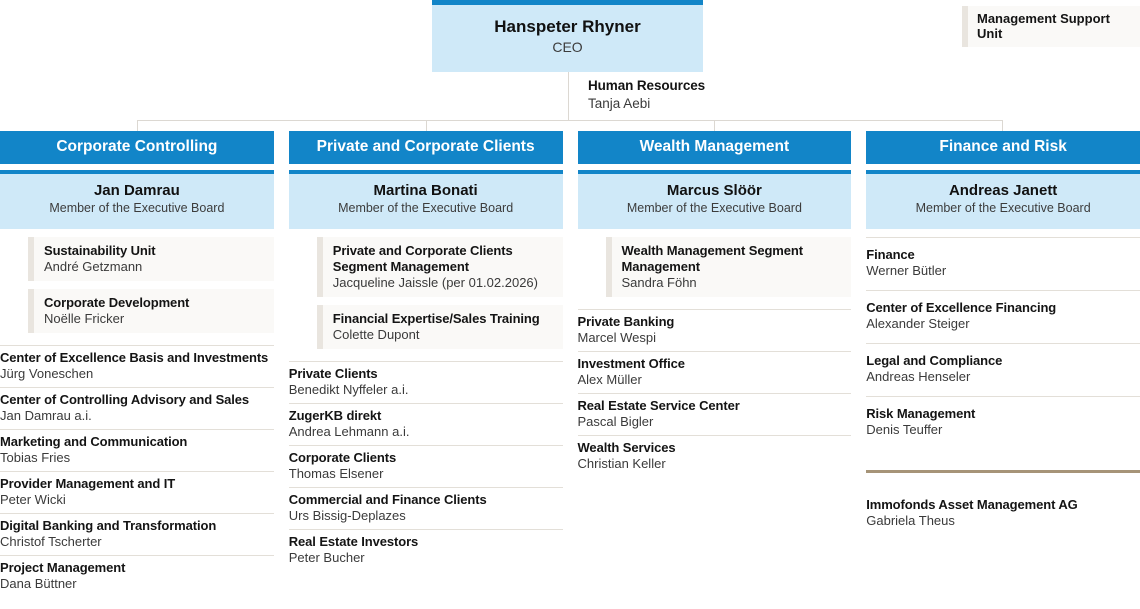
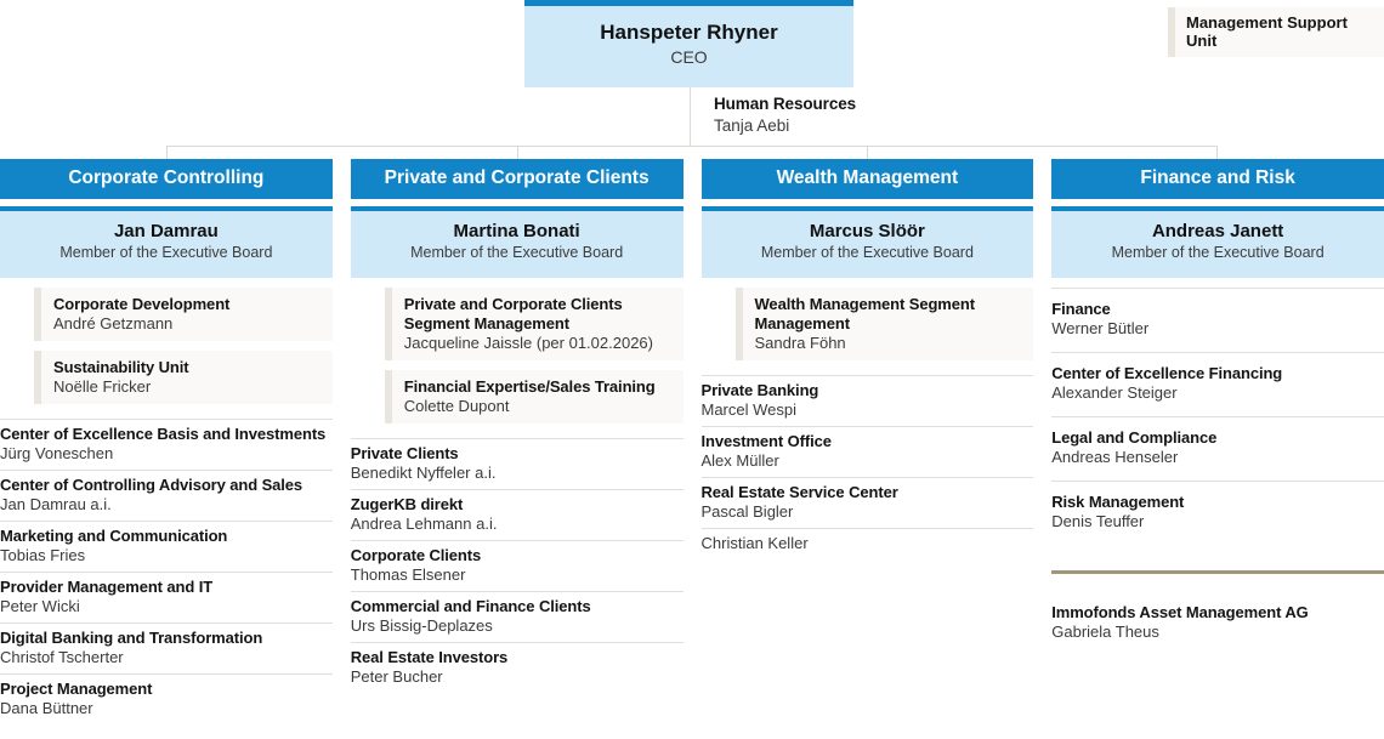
  Hanspeter Rhyner
  CEO
  Management Support Unit
  Human Resources
  Tanja Aebi
  Corporate Controlling
  Jan Damrau
  Member of the Executive Board
- Sustainability Unit
+ Corporate Development
  André Getzmann
- Corporate Development
+ Sustainability Unit
  Noëlle Fricker
  Center of Excellence Basis and Investments
  Jürg Voneschen
  Center of Controlling Advisory and Sales
  Jan Damrau a.i.
  Marketing and Communication
  Tobias Fries
  Provider Management and IT
  Peter Wicki
  Digital Banking and Transformation
  Christof Tscherter
  Project Management
  Dana Büttner
  Private and Corporate Clients
  Martina Bonati
  Member of the Executive Board
  Private and Corporate Clients Segment Management
  Jacqueline Jaissle (per 01.02.2026)
  Financial Expertise/Sales Training
  Colette Dupont
  Private Clients
  Benedikt Nyffeler a.i.
  ZugerKB direkt
  Andrea Lehmann a.i.
  Corporate Clients
  Thomas Elsener
  Commercial and Finance Clients
  Urs Bissig-Deplazes
  Real Estate Investors
  Peter Bucher
  Wealth Management
  Marcus Slöör
  Member of the Executive Board
  Wealth Management Segment Management
  Sandra Föhn
  Private Banking
  Marcel Wespi
  Investment Office
  Alex Müller
  Real Estate Service Center
  Pascal Bigler
- Wealth Services
  Christian Keller
  Finance and Risk
  Andreas Janett
  Member of the Executive Board
  Finance
  Werner Bütler
  Center of Excellence Financing
  Alexander Steiger
  Legal and Compliance
  Andreas Henseler
  Risk Management
  Denis Teuffer
  Immofonds Asset Management AG
  Gabriela Theus
